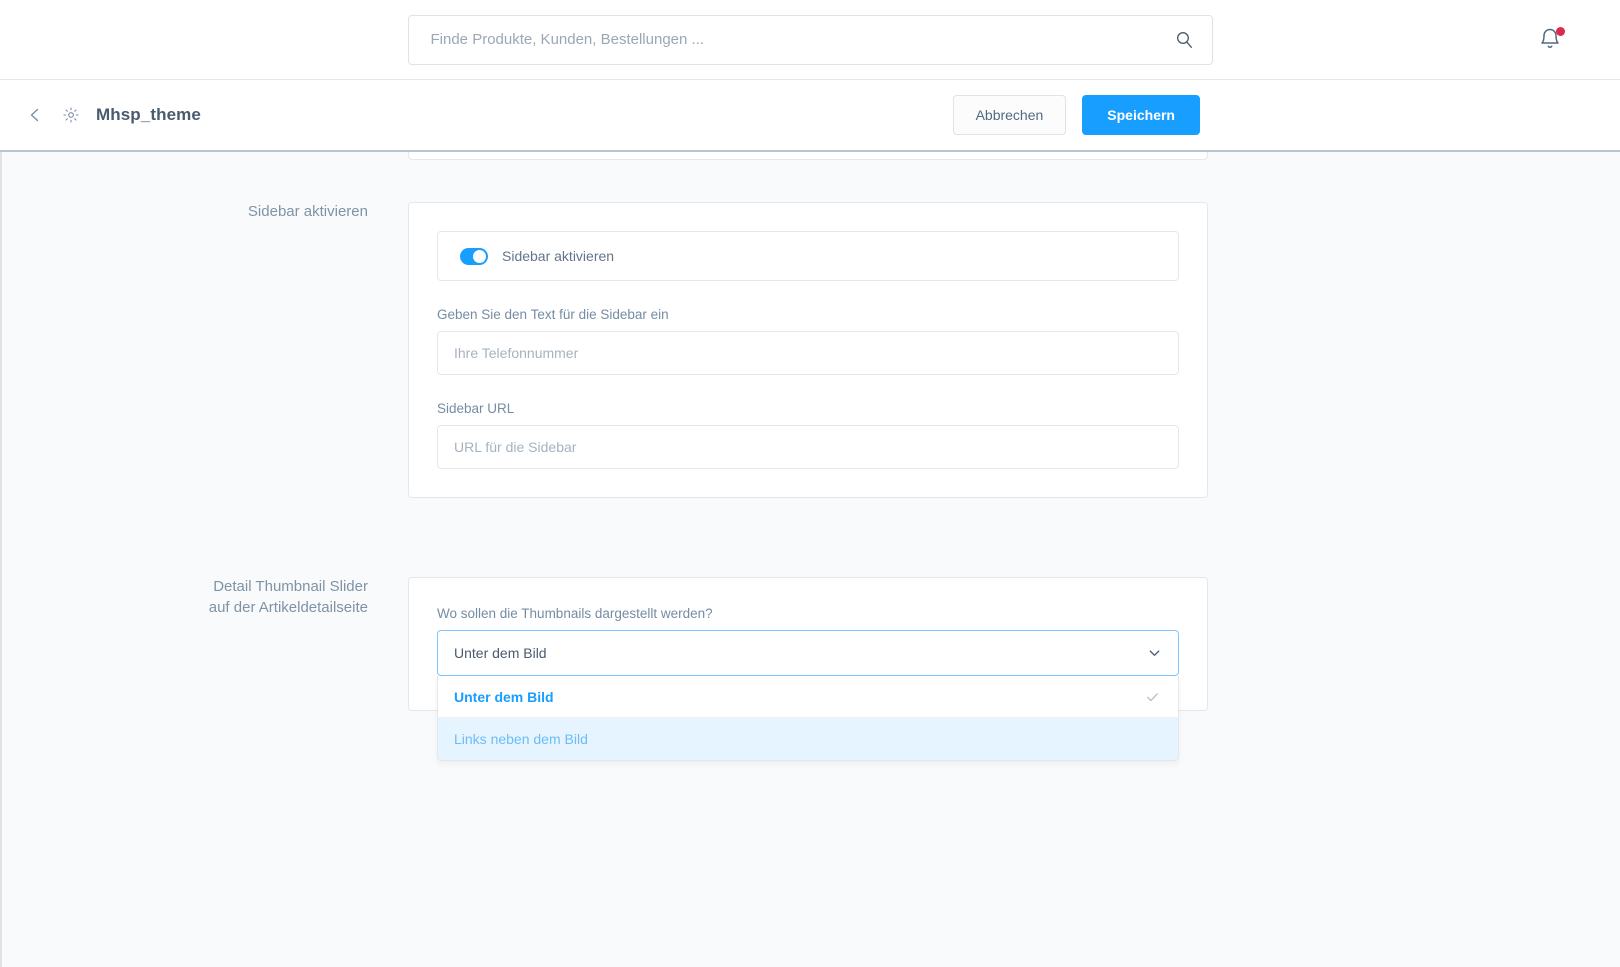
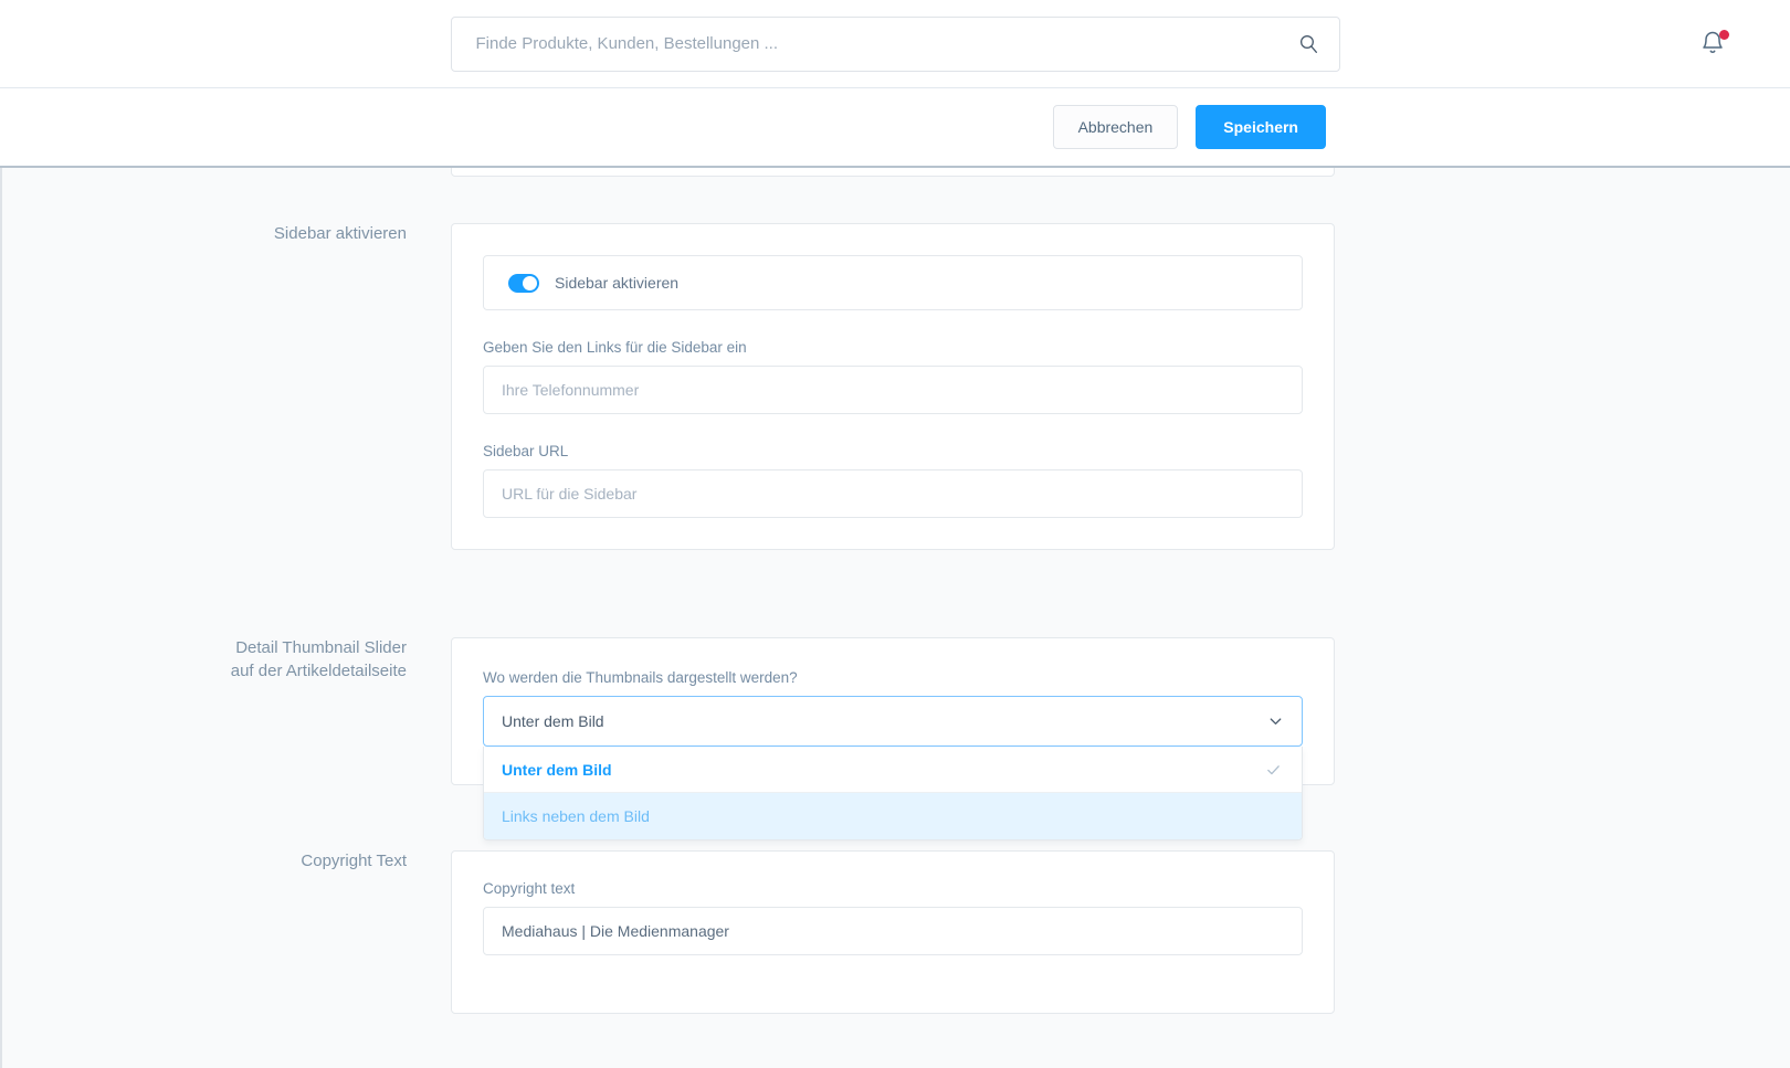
  Finde Produkte, Kunden, Bestellungen ...
- Mhsp_theme
  Abbrechen
  Speichern
  Sidebar aktivieren
  Sidebar aktivieren
- Geben Sie den Text für die Sidebar ein
+ Geben Sie den Links für die Sidebar ein
  Ihre Telefonnummer
  Sidebar URL
  URL für die Sidebar
  Detail Thumbnail Slider
  auf der Artikeldetailseite
- Wo sollen die Thumbnails dargestellt werden?
+ Wo werden die Thumbnails dargestellt werden?
  Unter dem Bild
  Unter dem Bild
  Links neben dem Bild
+ Copyright Text
+ Copyright text
+ Mediahaus | Die Medienmanager
